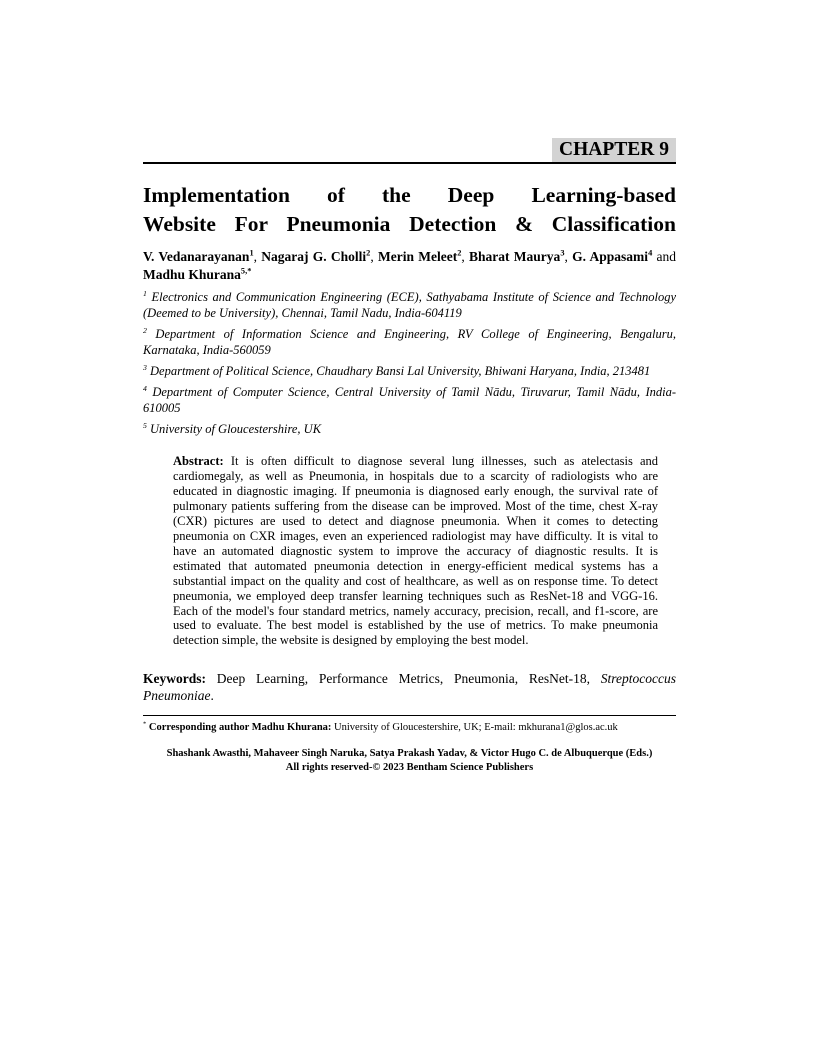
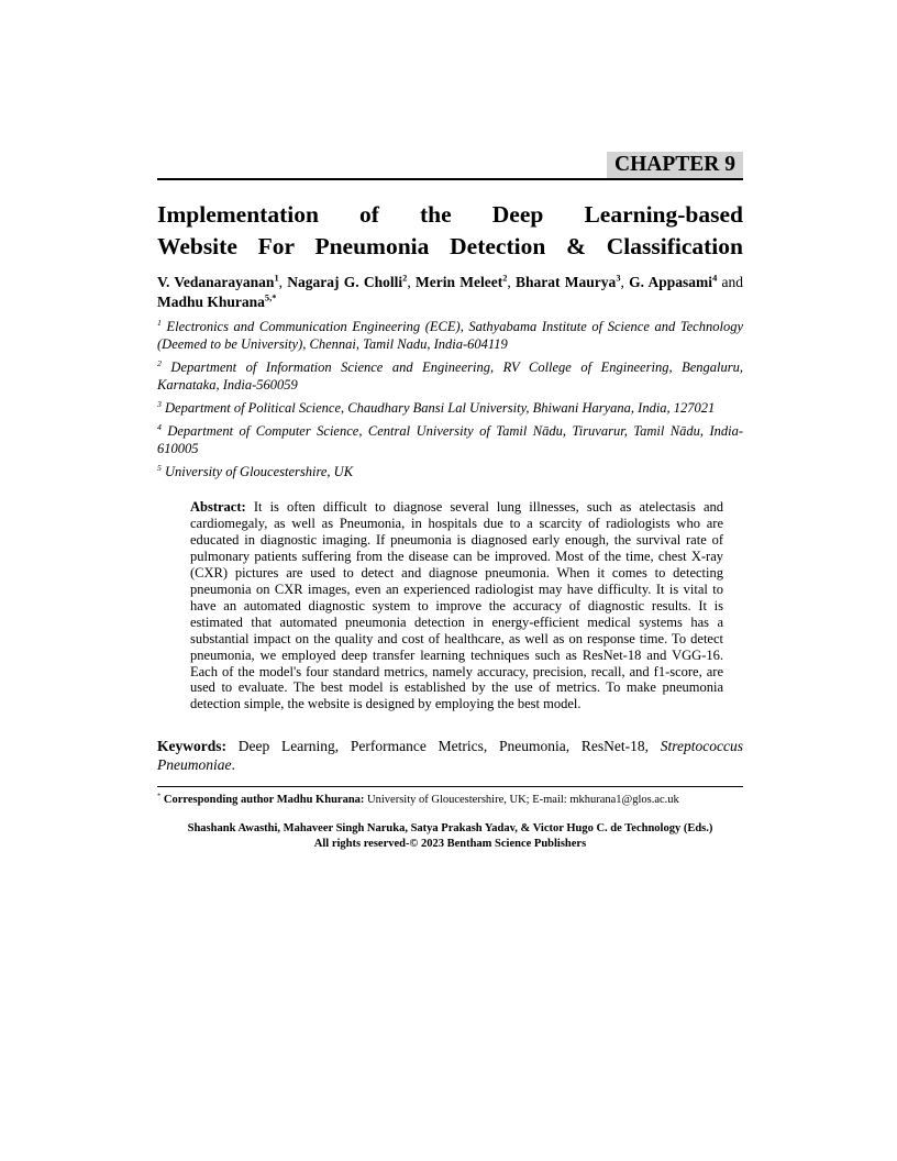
  CHAPTER 9
  Implementation of the Deep Learning-based
  Website For Pneumonia Detection & Classification
  V. Vedanarayanan1, Nagaraj G. Cholli2, Merin Meleet2, Bharat Maurya3, G. Appasami4 and Madhu Khurana5,*
  1 Electronics and Communication Engineering (ECE), Sathyabama Institute of Science and Technology (Deemed to be University), Chennai, Tamil Nadu, India-604119
  2 Department of Information Science and Engineering, RV College of Engineering, Bengaluru, Karnataka, India-560059
- 3 Department of Political Science, Chaudhary Bansi Lal University, Bhiwani Haryana, India, 213481
+ 3 Department of Political Science, Chaudhary Bansi Lal University, Bhiwani Haryana, India, 127021
  4 Department of Computer Science, Central University of Tamil Nādu, Tiruvarur, Tamil Nādu, India-610005
  5 University of Gloucestershire, UK
  Abstract: It is often difficult to diagnose several lung illnesses, such as atelectasis and cardiomegaly, as well as Pneumonia, in hospitals due to a scarcity of radiologists who are educated in diagnostic imaging. If pneumonia is diagnosed early enough, the survival rate of pulmonary patients suffering from the disease can be improved. Most of the time, chest X-ray (CXR) pictures are used to detect and diagnose pneumonia. When it comes to detecting pneumonia on CXR images, even an experienced radiologist may have difficulty. It is vital to have an automated diagnostic system to improve the accuracy of diagnostic results. It is estimated that automated pneumonia detection in energy-efficient medical systems has a substantial impact on the quality and cost of healthcare, as well as on response time. To detect pneumonia, we employed deep transfer learning techniques such as ResNet-18 and VGG-16. Each of the model's four standard metrics, namely accuracy, precision, recall, and f1-score, are used to evaluate. The best model is established by the use of metrics. To make pneumonia detection simple, the website is designed by employing the best model.
  Keywords: Deep Learning, Performance Metrics, Pneumonia, ResNet-18, Streptococcus Pneumoniae.
  Corresponding author Madhu Khurana: University of Gloucestershire, UK; E-mail: mkhurana1@glos.ac.uk
- Shashank Awasthi, Mahaveer Singh Naruka, Satya Prakash Yadav, & Victor Hugo C. de Albuquerque (Eds.)
+ Shashank Awasthi, Mahaveer Singh Naruka, Satya Prakash Yadav, & Victor Hugo C. de Technology (Eds.)
  All rights reserved-© 2023 Bentham Science Publishers
